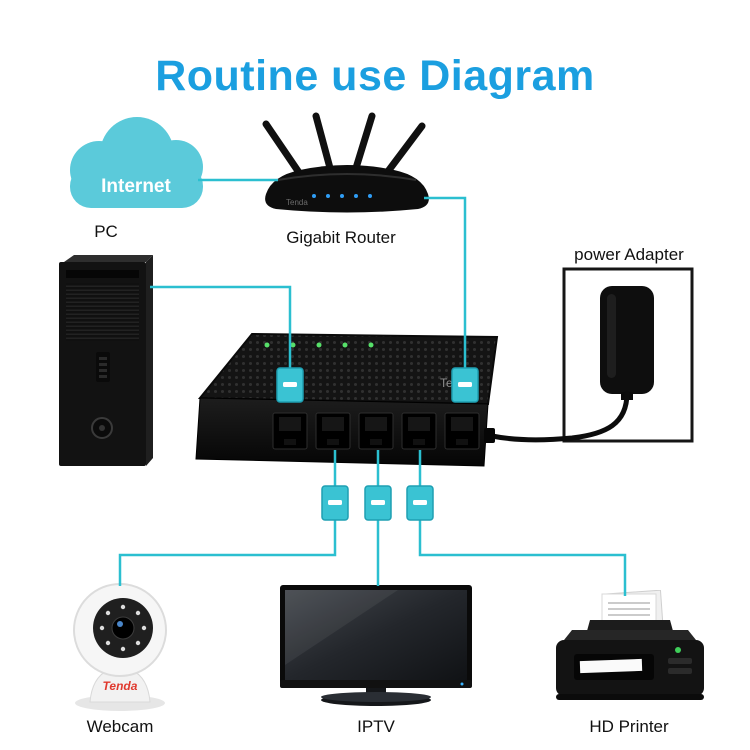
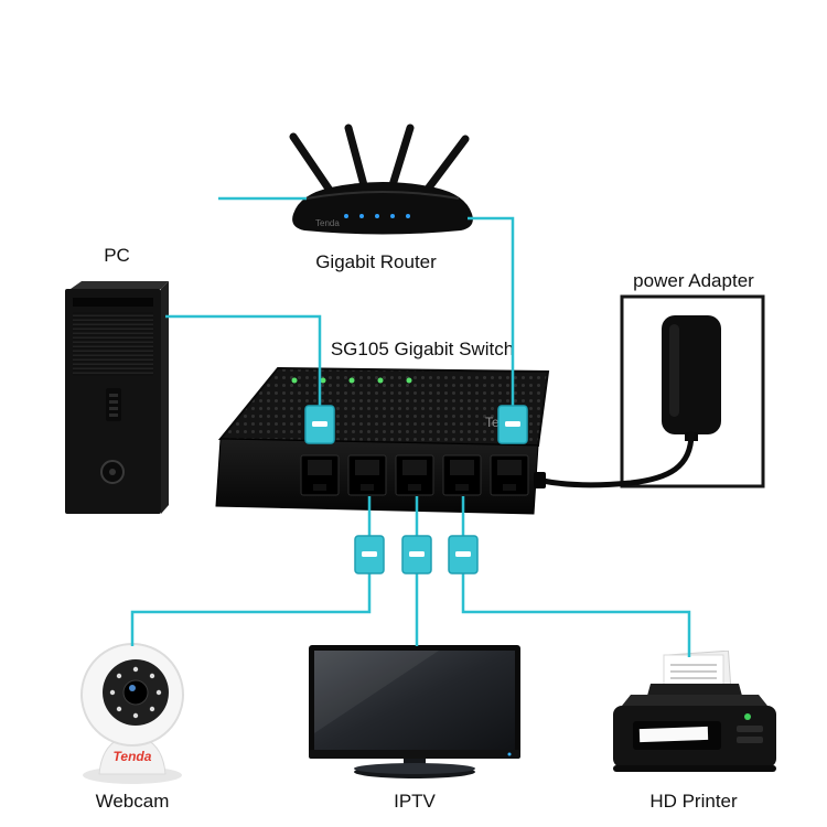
- Routine use Diagram
- Internet
  Tenda
  Gigabit Router
  PC
  power Adapter
+ SG105 Gigabit Switch
  Tenda
  Webcam
  IPTV
  HD Printer
